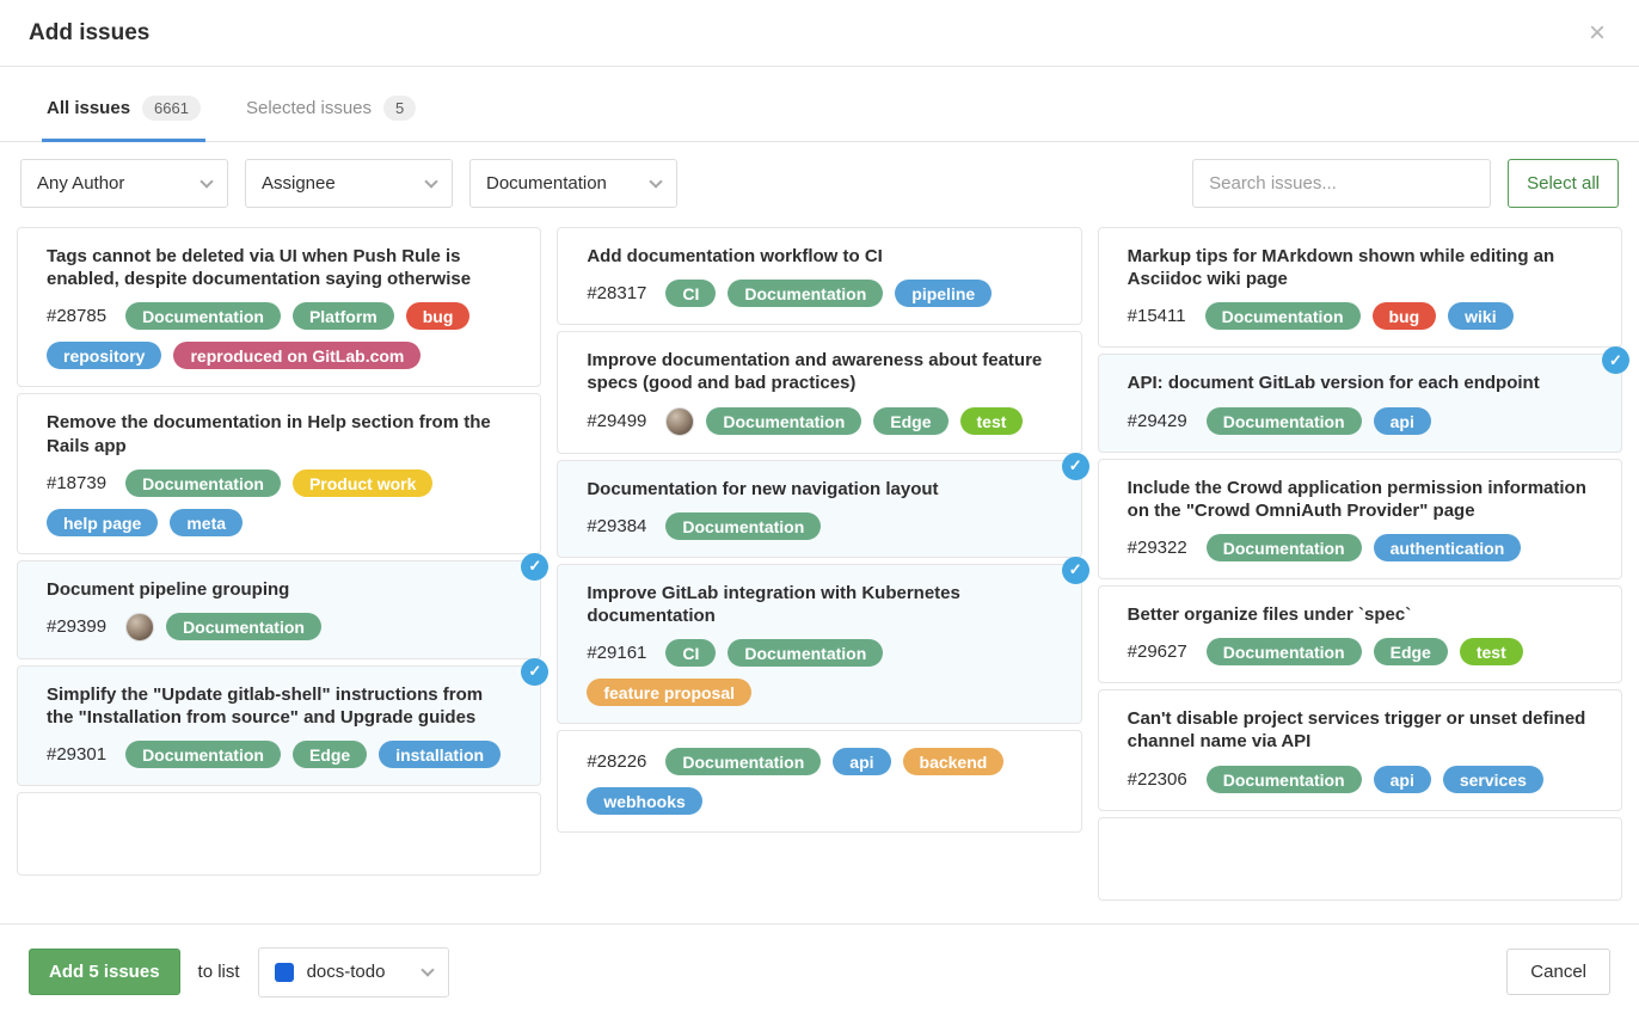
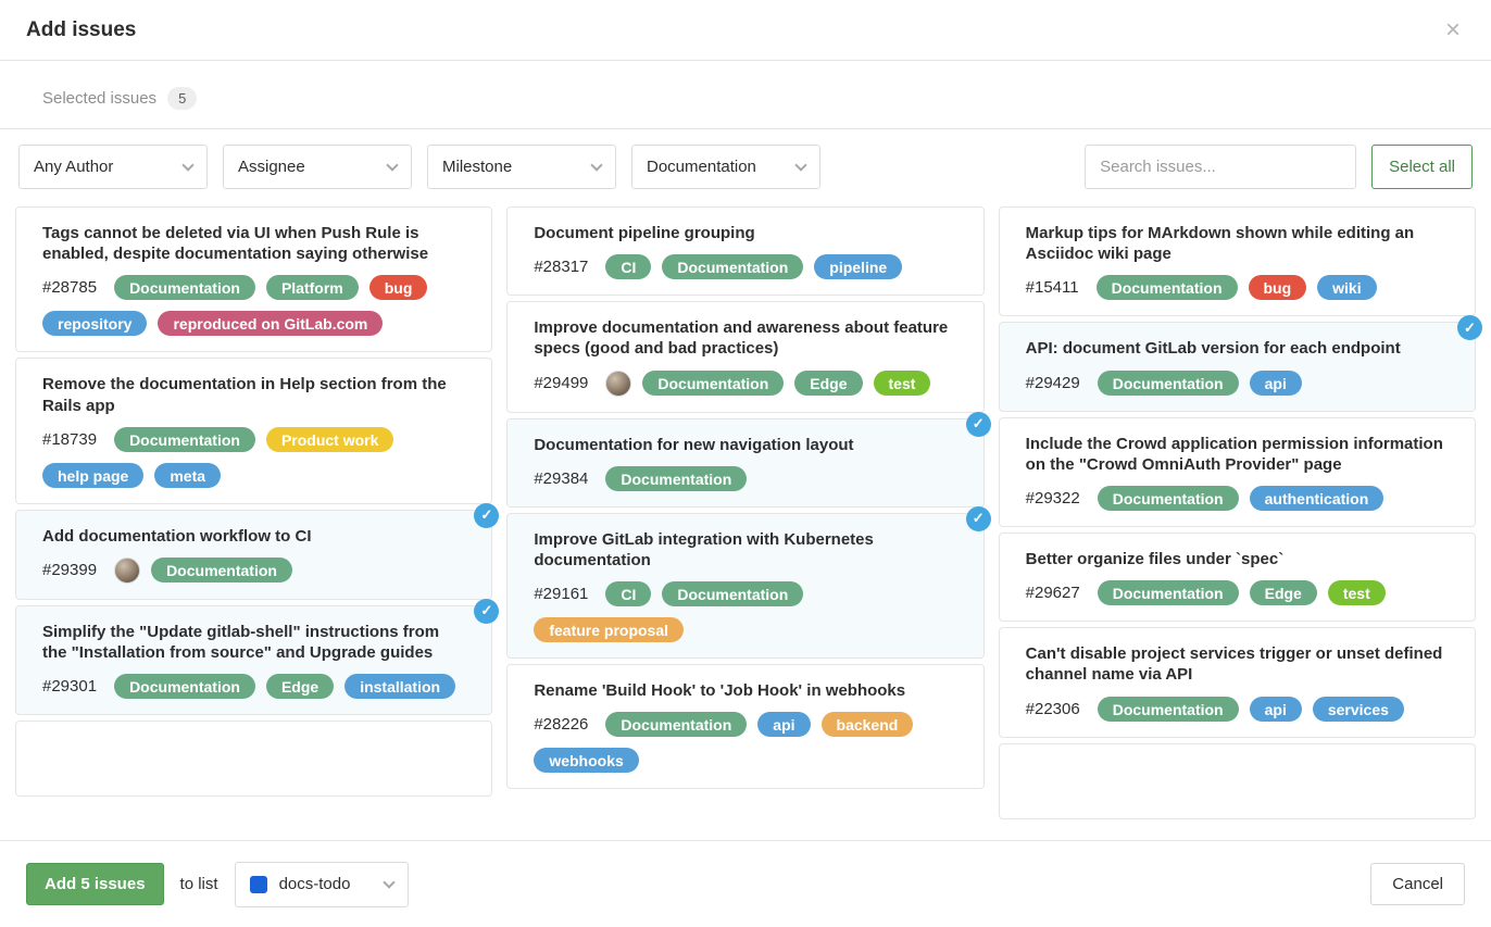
  Add issues
  ×
- All issues
- 6661
  Selected issues
  5
  Any Author
  Assignee
+ Milestone
  Documentation
  Search issues...
  Select all
  Tags cannot be deleted via UI when Push Rule is enabled, despite documentation saying otherwise
  #28785
  Documentation
  Platform
  bug
  repository
  reproduced on GitLab.com
  Remove the documentation in Help section from the Rails app
  #18739
  Documentation
  Product work
  help page
  meta
  ✓
- Document pipeline grouping
+ Add documentation workflow to CI
  #29399
  Documentation
  ✓
  Simplify the "Update gitlab-shell" instructions from the "Installation from source" and Upgrade guides
  #29301
  Documentation
  Edge
  installation
- Add documentation workflow to CI
+ Document pipeline grouping
  #28317
  CI
  Documentation
  pipeline
  Improve documentation and awareness about feature specs (good and bad practices)
  #29499
  Documentation
  Edge
  test
  ✓
  Documentation for new navigation layout
  #29384
  Documentation
  ✓
  Improve GitLab integration with Kubernetes documentation
  #29161
  CI
  Documentation
  feature proposal
+ Rename 'Build Hook' to 'Job Hook' in webhooks
  #28226
  Documentation
  api
  backend
  webhooks
  Markup tips for MArkdown shown while editing an Asciidoc wiki page
  #15411
  Documentation
  bug
  wiki
  ✓
  API: document GitLab version for each endpoint
  #29429
  Documentation
  api
  Include the Crowd application permission information on the "Crowd OmniAuth Provider" page
  #29322
  Documentation
  authentication
  Better organize files under `spec`
  #29627
  Documentation
  Edge
  test
  Can't disable project services trigger or unset defined channel name via API
  #22306
  Documentation
  api
  services
  Add 5 issues
  to list
  docs-todo
  Cancel
